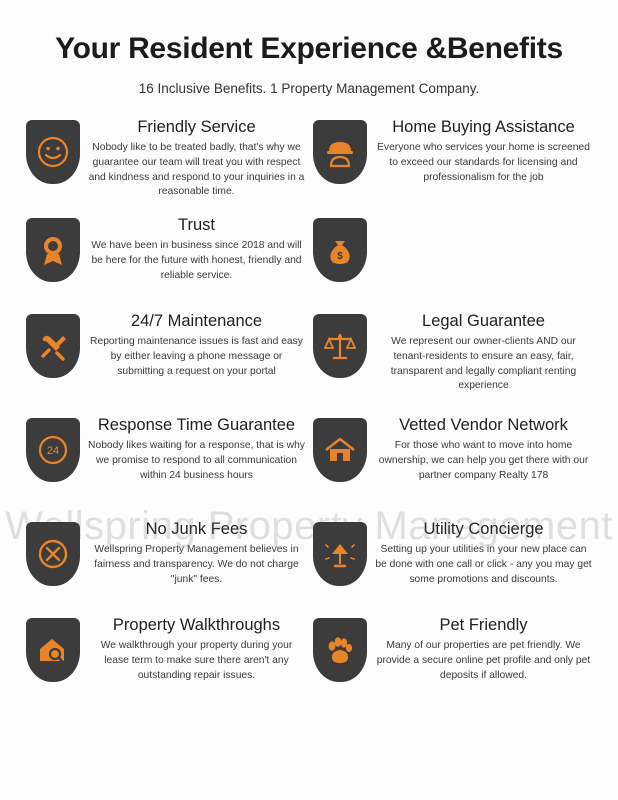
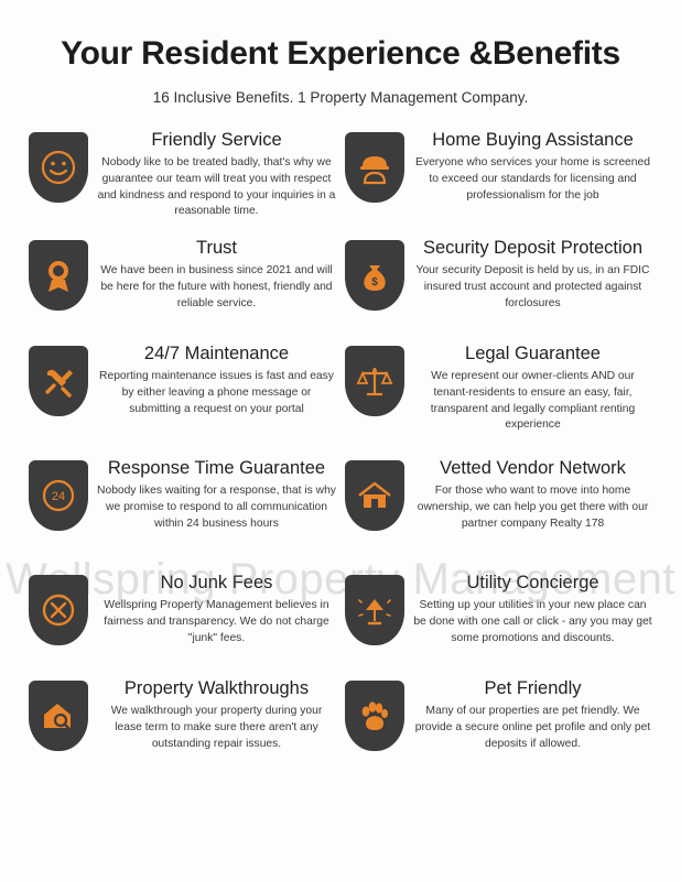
  Your Resident Experience &Benefits
  16 Inclusive Benefits. 1 Property Management Company.
  Wspring Prope Management
  Friendly Service
  Nobody like to be treated badly, that's why we guarantee our team will treat you with respect and kindness and respond to your inquiries in a reasonable time.
  Home Buying Assistance
  Everyone who services your home is screened to exceed our standards for licensing and professionalism for the job
  Trust
- We have been in business since 2018 and will be here for the future with honest, friendly and reliable service.
+ We have been in business since 2021 and will be here for the future with honest, friendly and reliable service.
  $
+ Security Deposit Protection
+ Your security Deposit is held by us, in an FDIC insured trust account and protected against forclosures
  24/7 Maintenance
  Reporting maintenance issues is fast and easy by either leaving a phone message or submitting a request on your portal
  Legal Guarantee
  We represent our owner-clients AND our tenant-residents to ensure an easy, fair, transparent and legally compliant renting experience
  24
  Response Time Guarantee
  Nobody likes waiting for a response, that is why we promise to respond to all communication within 24 business hours
  Vetted Vendor Network
  For those who want to move into home ownership, we can help you get there with our partner company Realty 178
  No Junk Fees
  Wellspring Property Management believes in fairness and transparency. We do not charge "junk" fees.
  Utility Concierge
  Setting up your utilities in your new place can be done with one call or click - any you may get some promotions and discounts.
  Property Walkthroughs
  We walkthrough your property during your lease term to make sure there aren't any outstanding repair issues.
  Pet Friendly
  Many of our properties are pet friendly. We provide a secure online pet profile and only pet deposits if allowed.
